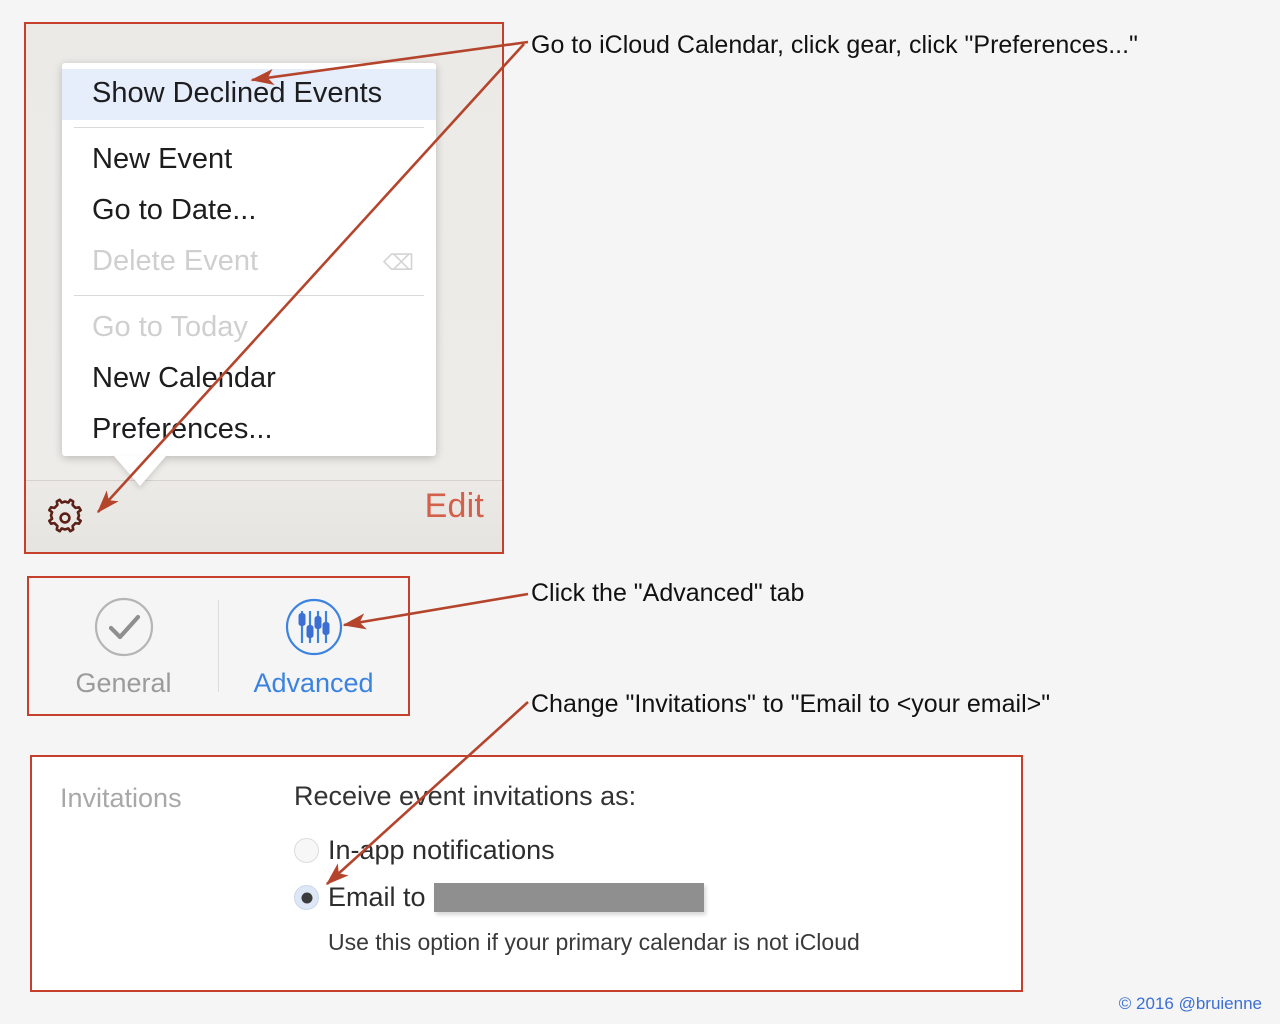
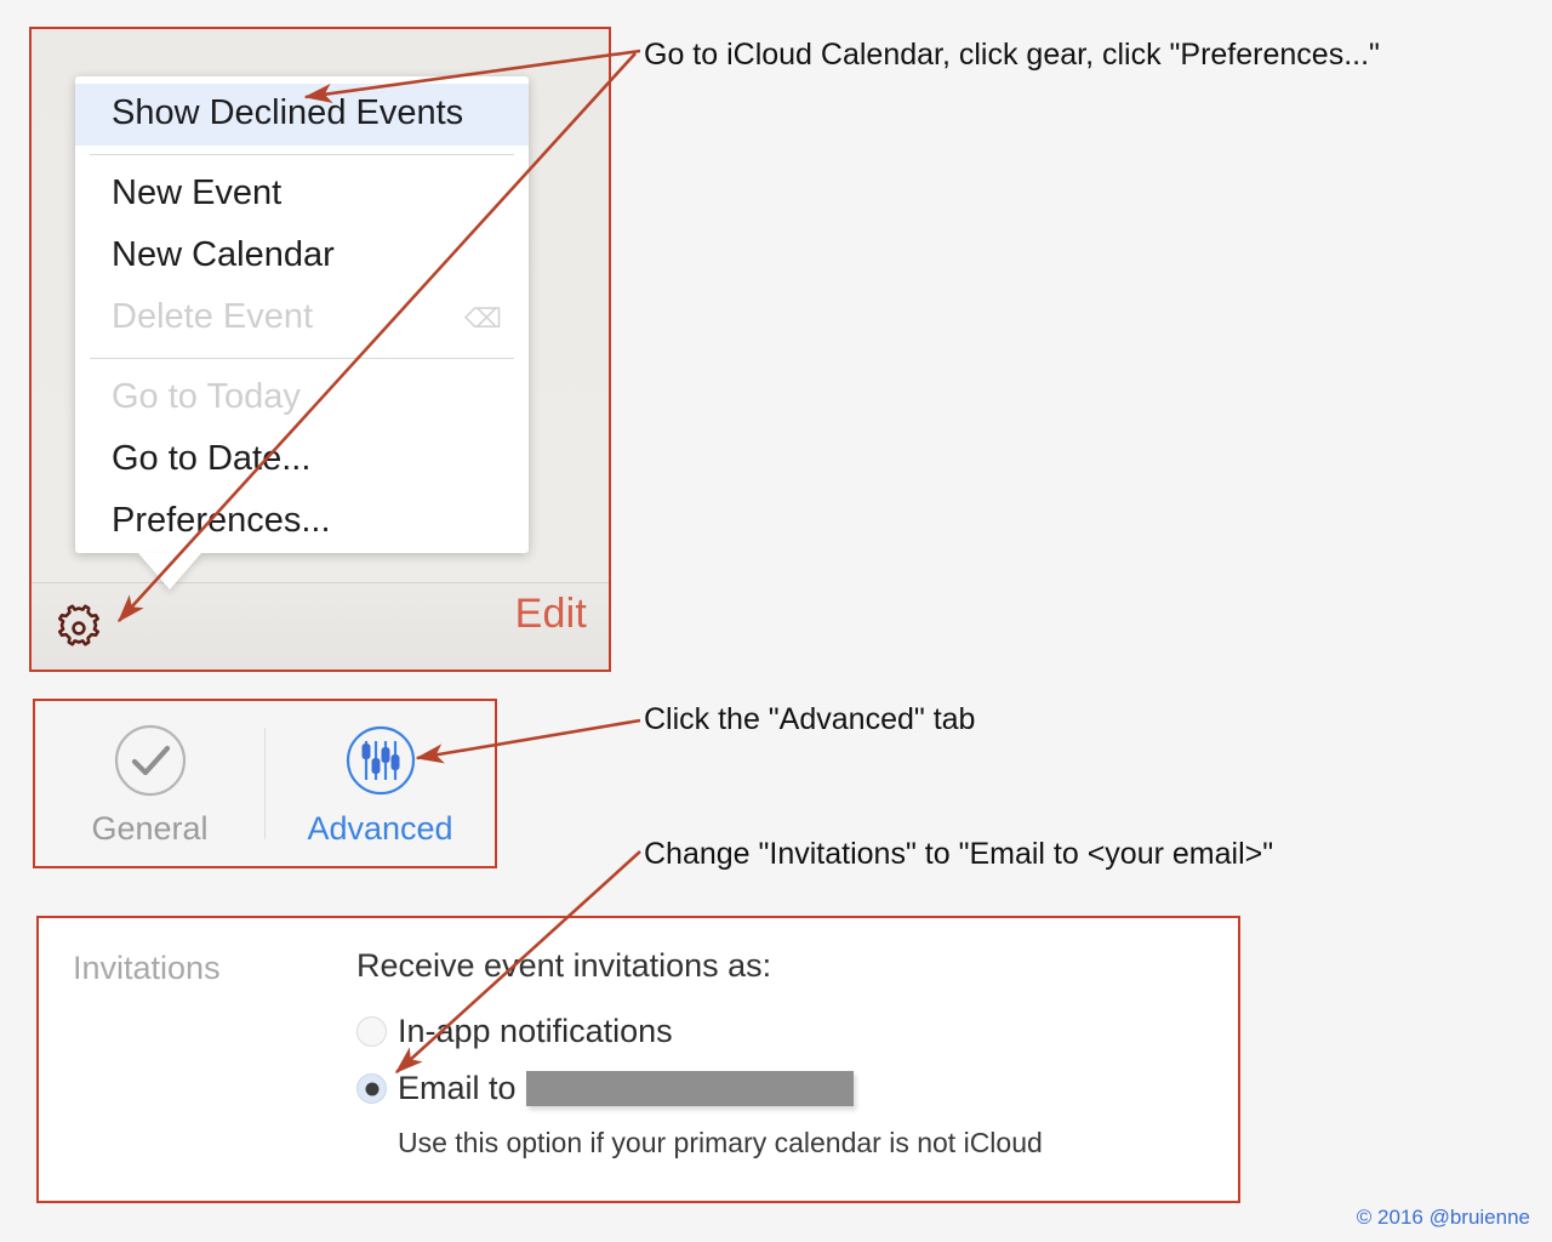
  Edit
  Show Declined Events
  New Event
- Go to Date...
+ New Calendar
  Delete Event
  ⌫
  Go to Today
- New Calendar
+ Go to Date...
  Preferences...
  General
  Advanced
  Invitations
  Receive event invitations as:
  In-app notifications
  Email to
  Use this option if your primary calendar is not iCloud
  Go to iCloud Calendar, click gear, click "Preferences..."
  Click the "Advanced" tab
  Change "Invitations" to "Email to <your email>"
  © 2016 @bruienne
